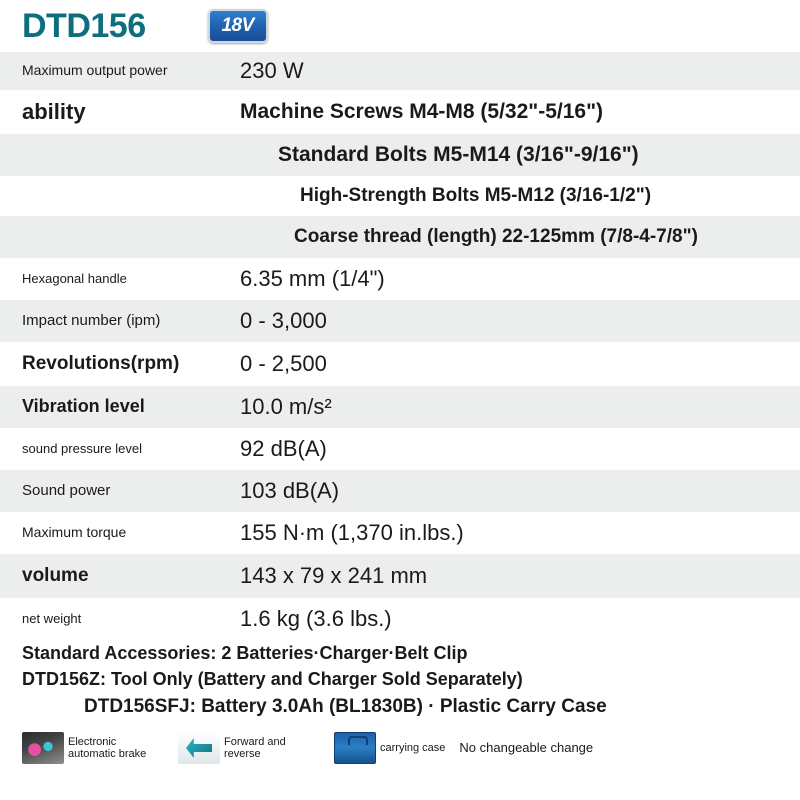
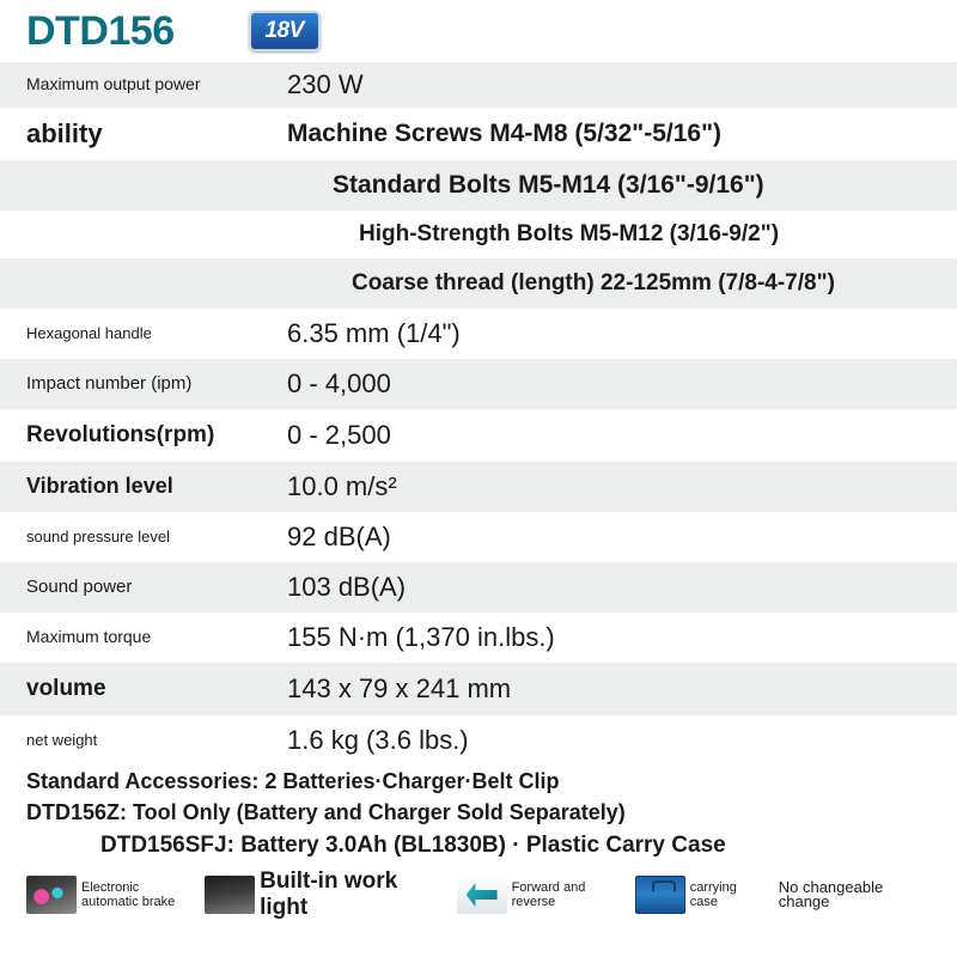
  DTD156
  18V
  Maximum output power
  230 W
  ability
  Machine Screws M4-M8 (5/32"-5/16")
  Standard Bolts M5-M14 (3/16"-9/16")
- High-Strength Bolts M5-M12 (3/16-1/2")
+ High-Strength Bolts M5-M12 (3/16-9/2")
  Coarse thread (length) 22-125mm (7/8-4-7/8")
  Hexagonal handle
  6.35 mm (1/4")
  Impact number (ipm)
- 0 - 3,000
+ 0 - 4,000
  Revolutions(rpm)
  0 - 2,500
  Vibration level
  10.0 m/s²
  sound pressure level
  92 dB(A)
  Sound power
  103 dB(A)
  Maximum torque
  155 N·m (1,370 in.lbs.)
  volume
  143 x 79 x 241 mm
  net weight
  1.6 kg (3.6 lbs.)
  Standard Accessories: 2 Batteries·Charger·Belt Clip
  DTD156Z: Tool Only (Battery and Charger Sold Separately)
  DTD156SFJ: Battery 3.0Ah (BL1830B) · Plastic Carry Case
  Electronic automatic brake
+ Built-in work light
  Forward and reverse
  carrying case
  No changeable change
